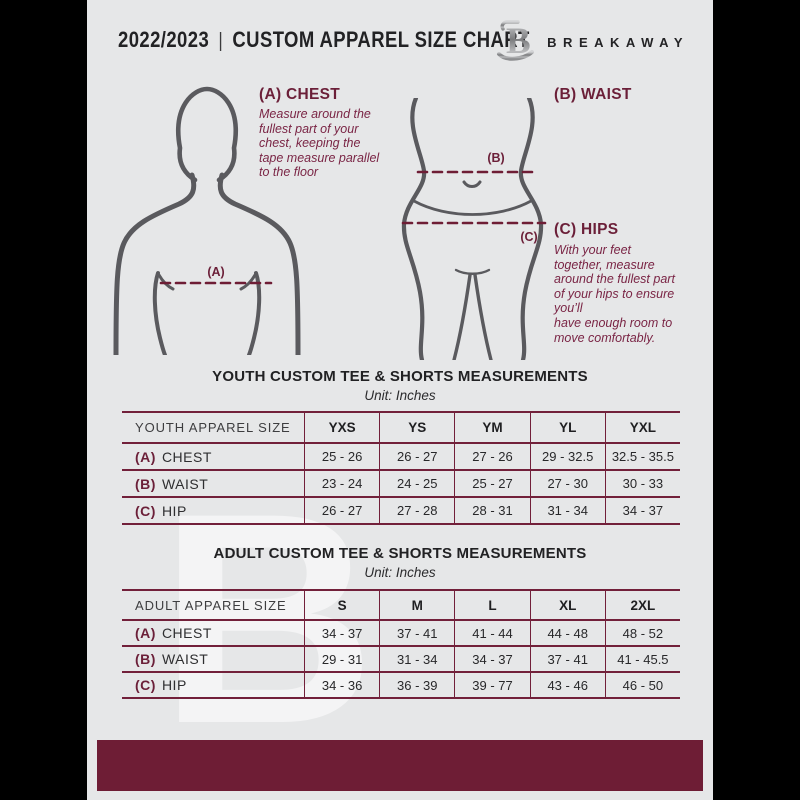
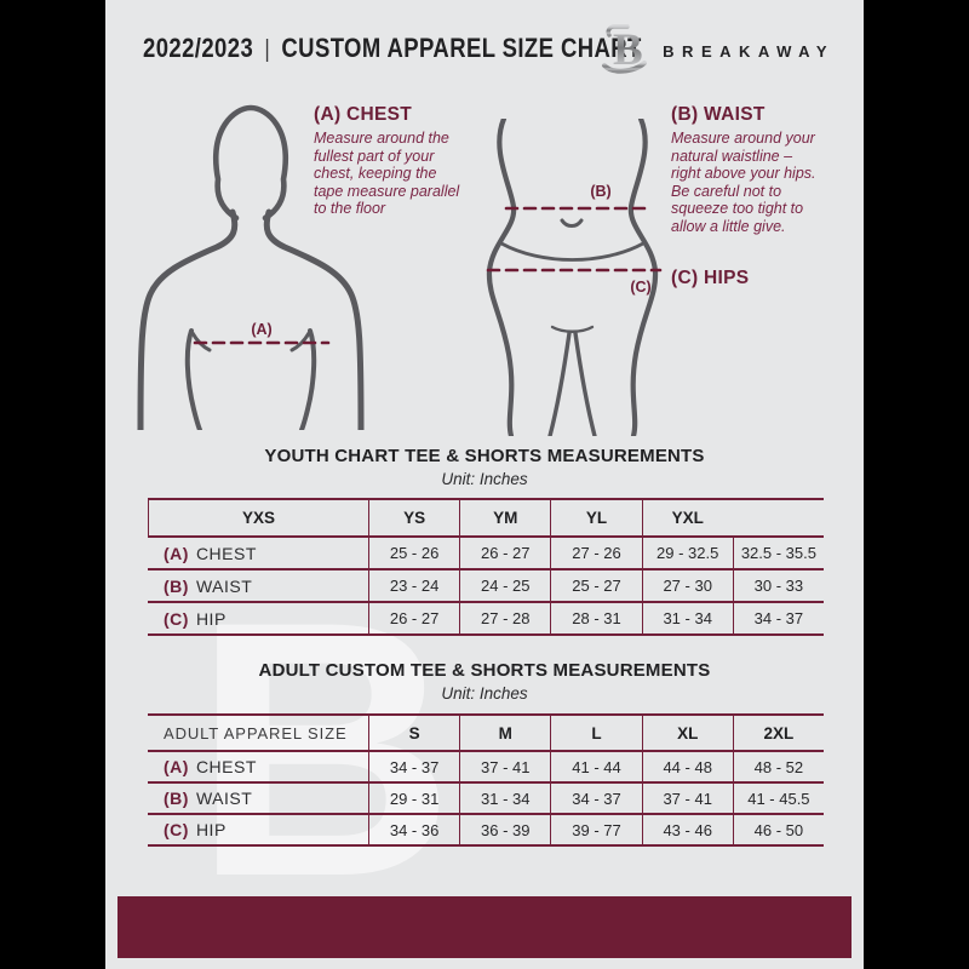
  B
  2022/2023 | CUSTOM APPAREL SIZE CHART
  B
  BREAKAWAY
  (A)
  (B)
  (C)
  (A) CHEST
  Measure around the
  fullest part of your
  chest, keeping the
  tape measure parallel
  to the floor
  (B) WAIST
+ Measure around your
+ natural waistline –
+ right above your hips.
+ Be careful not to
+ squeeze too tight to
+ allow a little give.
  (C) HIPS
- With your feet
- together, measure
- around the fullest part
- of your hips to ensure
- you’ll
- have enough room to
- move comfortably.
- YOUTH CUSTOM TEE & SHORTS MEASUREMENTS
+ YOUTH CHART TEE & SHORTS MEASUREMENTS
  Unit: Inches
- YOUTH APPAREL SIZE
  YXS
  YS
  YM
  YL
  YXL
  (A)
  CHEST
  25 - 26
  26 - 27
  27 - 26
  29 - 32.5
  32.5 - 35.5
  (B)
  WAIST
  23 - 24
  24 - 25
  25 - 27
  27 - 30
  30 - 33
  (C)
  HIP
  26 - 27
  27 - 28
  28 - 31
  31 - 34
  34 - 37
  ADULT CUSTOM TEE & SHORTS MEASUREMENTS
  Unit: Inches
  ADULT APPAREL SIZE
  S
  M
  L
  XL
  2XL
  (A)
  CHEST
  34 - 37
  37 - 41
  41 - 44
  44 - 48
  48 - 52
  (B)
  WAIST
  29 - 31
  31 - 34
  34 - 37
  37 - 41
  41 - 45.5
  (C)
  HIP
  34 - 36
  36 - 39
  39 - 77
  43 - 46
  46 - 50
